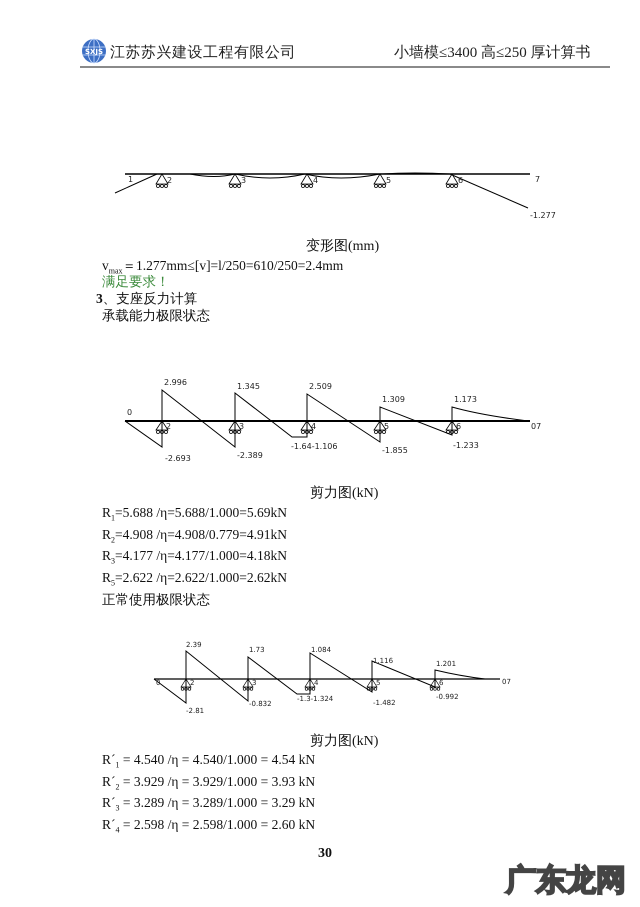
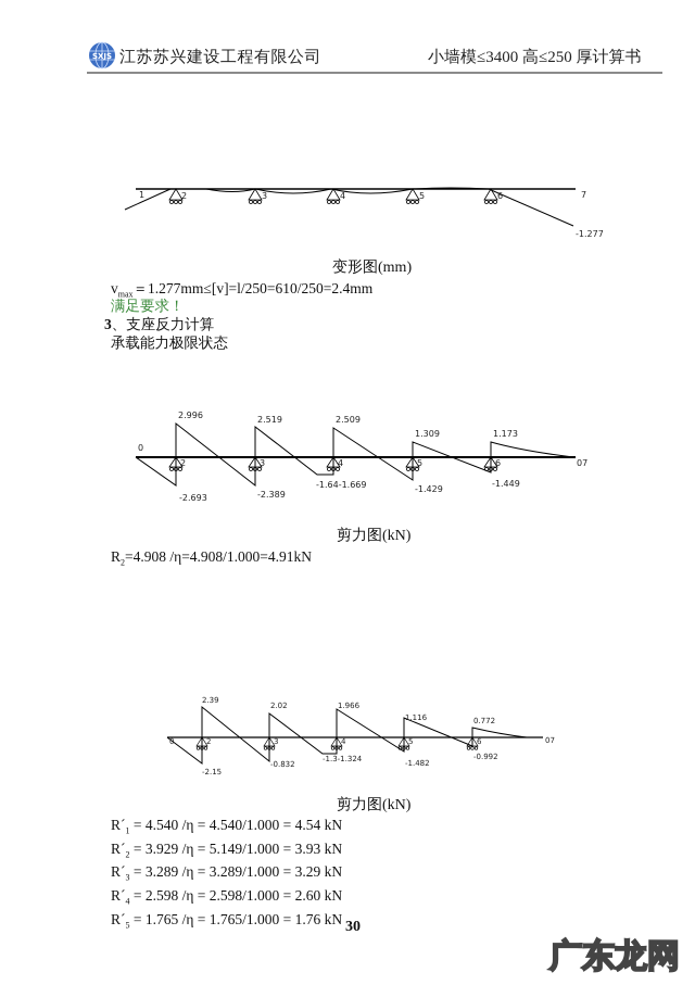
  SXJS
  江苏苏兴建设工程有限公司
  小墙模≤3400 高≤250 厚计算书
  1
  2
  3
  4
  5
  6
  7
  -1.277
  变形图(mm)
  vmax＝1.277mm≤[v]=l/250=610/250=2.4mm
  满足要求！
  3、支座反力计算
  承载能力极限状态
  0
  07
  2.996
- 1.345
+ 2.519
  2.509
  1.309
  1.173
  -2.693
  -2.389
- -1.64-1.106
+ -1.64-1.669
- -1.855
+ -1.429
- -1.233
+ -1.449
  2
  3
  4
  5
  6
  剪力图(kN)
- R1=5.688 /η=5.688/1.000=5.69kN
- R2=4.908 /η=4.908/0.779=4.91kN
+ R2=4.908 /η=4.908/1.000=4.91kN
- R3=4.177 /η=4.177/1.000=4.18kN
- R5=2.622 /η=2.622/1.000=2.62kN
- 正常使用极限状态
  0
  07
  2.39
- 1.73
+ 2.02
- 1.084
+ 1.966
  1.116
- 1.201
+ 0.772
- -2.81
+ -2.15
  -0.832
  -1.3-1.324
  -1.482
  -0.992
  2
  3
  4
  5
  6
  剪力图(kN)
  R´1 = 4.540 /η = 4.540/1.000 = 4.54 kN
- R´2 = 3.929 /η = 3.929/1.000 = 3.93 kN
+ R´2 = 3.929 /η = 5.149/1.000 = 3.93 kN
  R´3 = 3.289 /η = 3.289/1.000 = 3.29 kN
  R´4 = 2.598 /η = 2.598/1.000 = 2.60 kN
+ R´5 = 1.765 /η = 1.765/1.000 = 1.76 kN
  30
  广东龙网
